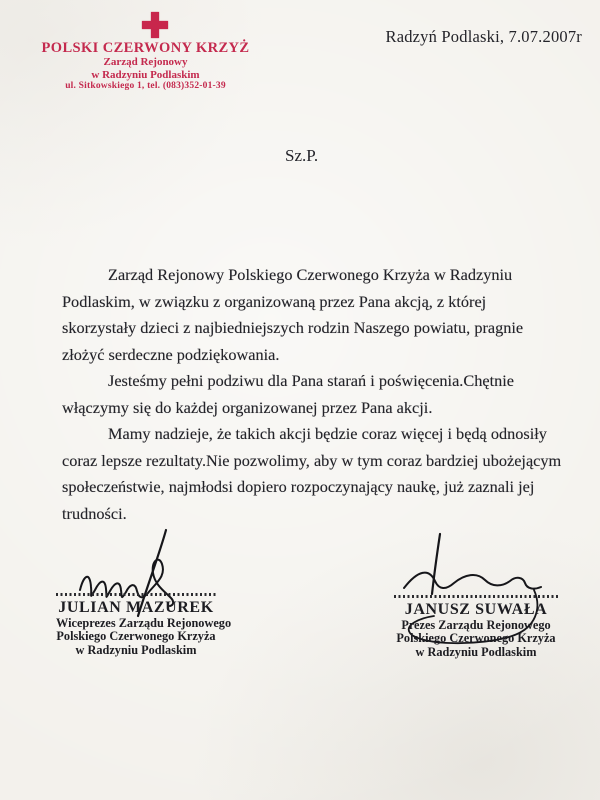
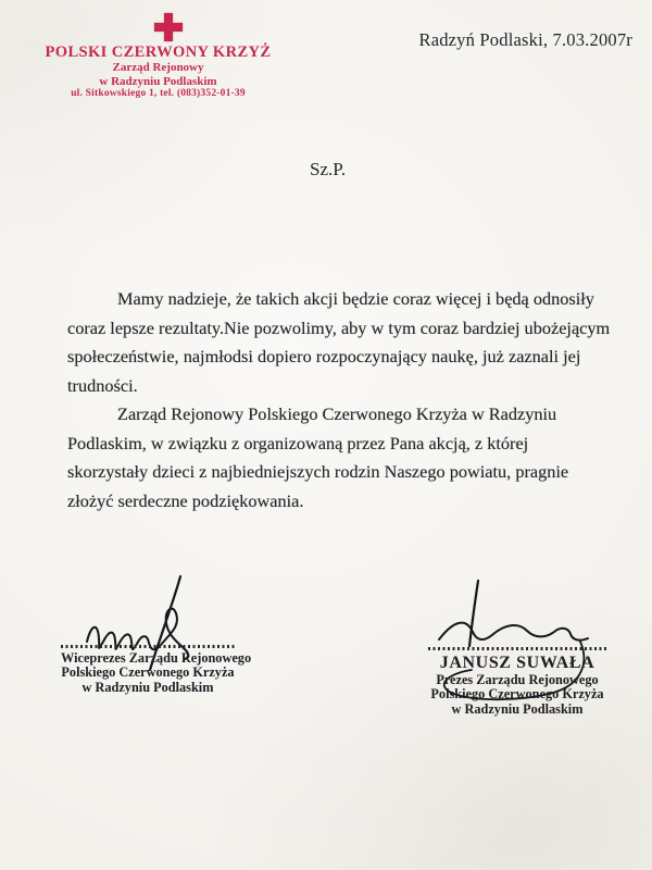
  POLSKI CZERWONY KRZYŻ
  Zarząd Rejonowy
  w Radzyniu Podlaskim
  ul. Sitkowskiego 1, tel. (083)352-01-39
- Radzyń Podlaski, 7.07.2007r
+ Radzyń Podlaski, 7.03.2007r
  Sz.P.
- Zarząd Rejonowy Polskiego Czerwonego Krzyża w Radzyniu Podlaskim, w związku z organizowaną przez Pana akcją, z której skorzystały dzieci z najbiedniejszych rodzin Naszego powiatu, pragnie złożyć serdeczne podziękowania.
+ Mamy nadzieje, że takich akcji będzie coraz więcej i będą odnosiły coraz lepsze rezultaty.Nie pozwolimy, aby w tym coraz bardziej ubożejącym społeczeństwie, najmłodsi dopiero rozpoczynający naukę, już zaznali jej trudności.
- Jesteśmy pełni podziwu dla Pana starań i poświęcenia.Chętnie włączymy się do każdej organizowanej przez Pana akcji.
- Mamy nadzieje, że takich akcji będzie coraz więcej i będą odnosiły coraz lepsze rezultaty.Nie pozwolimy, aby w tym coraz bardziej ubożejącym społeczeństwie, najmłodsi dopiero rozpoczynający naukę, już zaznali jej trudności.
+ Zarząd Rejonowy Polskiego Czerwonego Krzyża w Radzyniu Podlaskim, w związku z organizowaną przez Pana akcją, z której skorzystały dzieci z najbiedniejszych rodzin Naszego powiatu, pragnie złożyć serdeczne podziękowania.
- JULIAN MAZUREK
  Wiceprezes Zarządu Rejonowego
  Polskiego Czerwonego Krzyża
  w Radzyniu Podlaskim
  JANUSZ SUWAŁA
  Prezes Zarządu Rejonowego
  Polskiego Czerwonego Krzyża
  w Radzyniu Podlaskim
